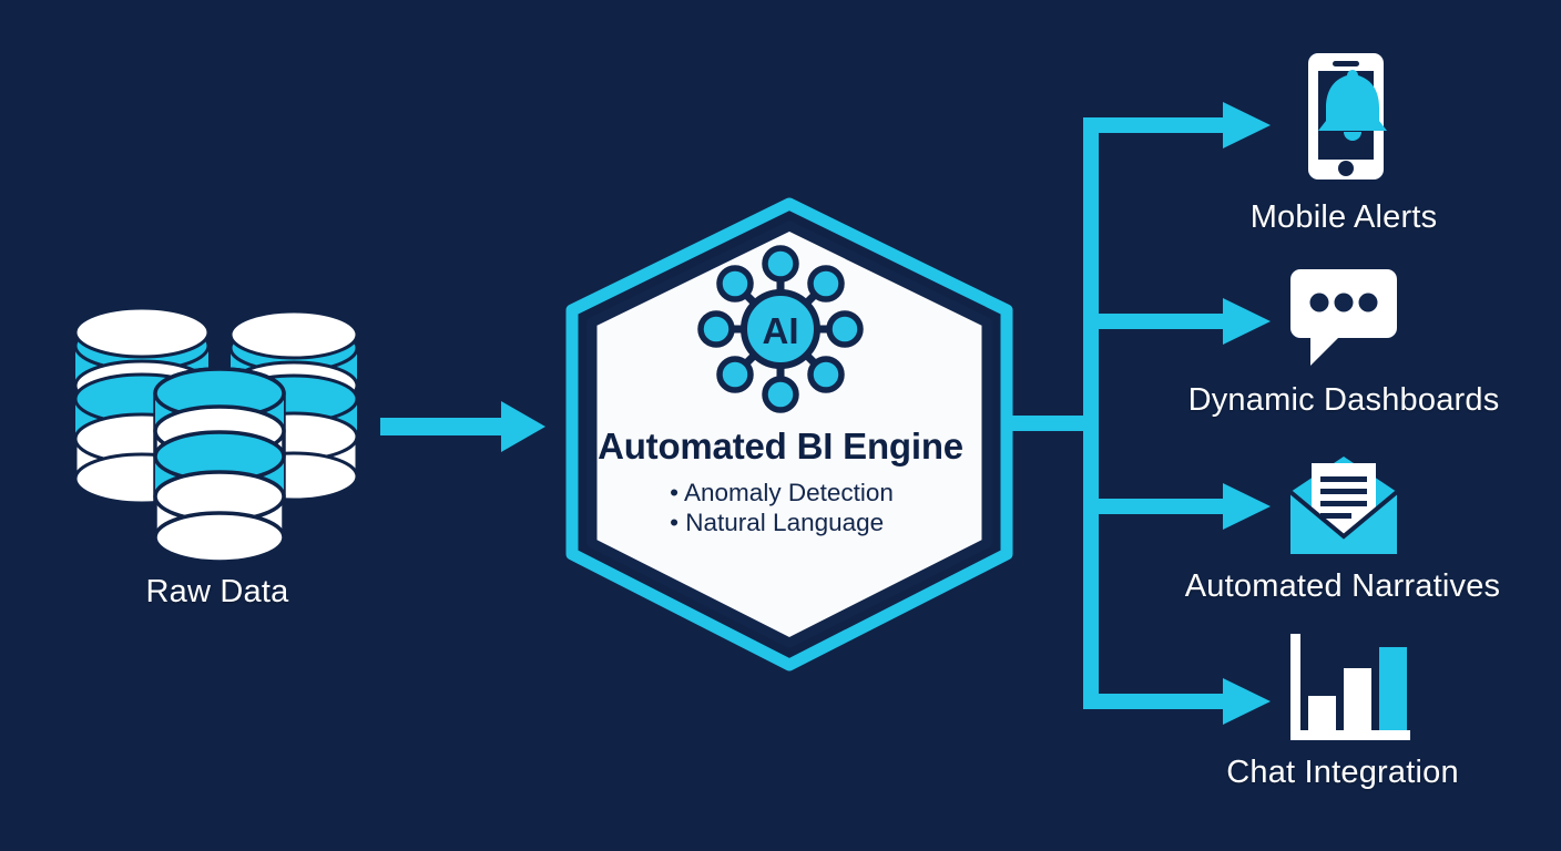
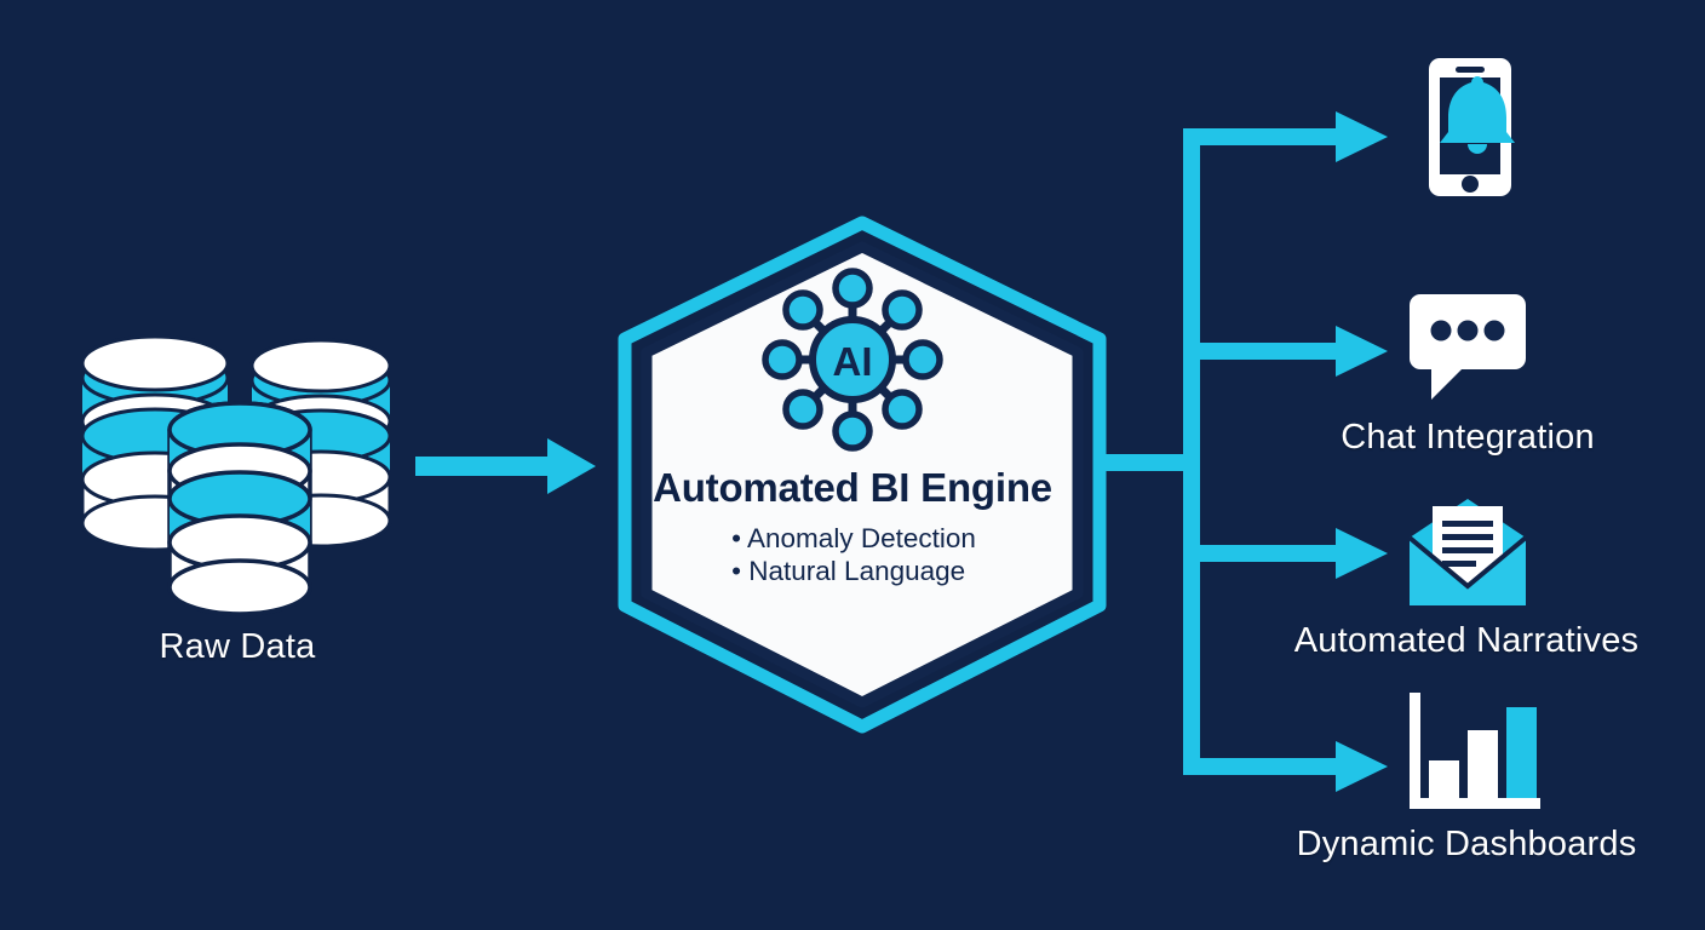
  Raw Data
  AI
  Automated BI Engine
  • Anomaly Detection
  • Natural Language
- Mobile Alerts
- Dynamic Dashboards
+ Chat Integration
  Automated Narratives
- Chat Integration
+ Dynamic Dashboards
